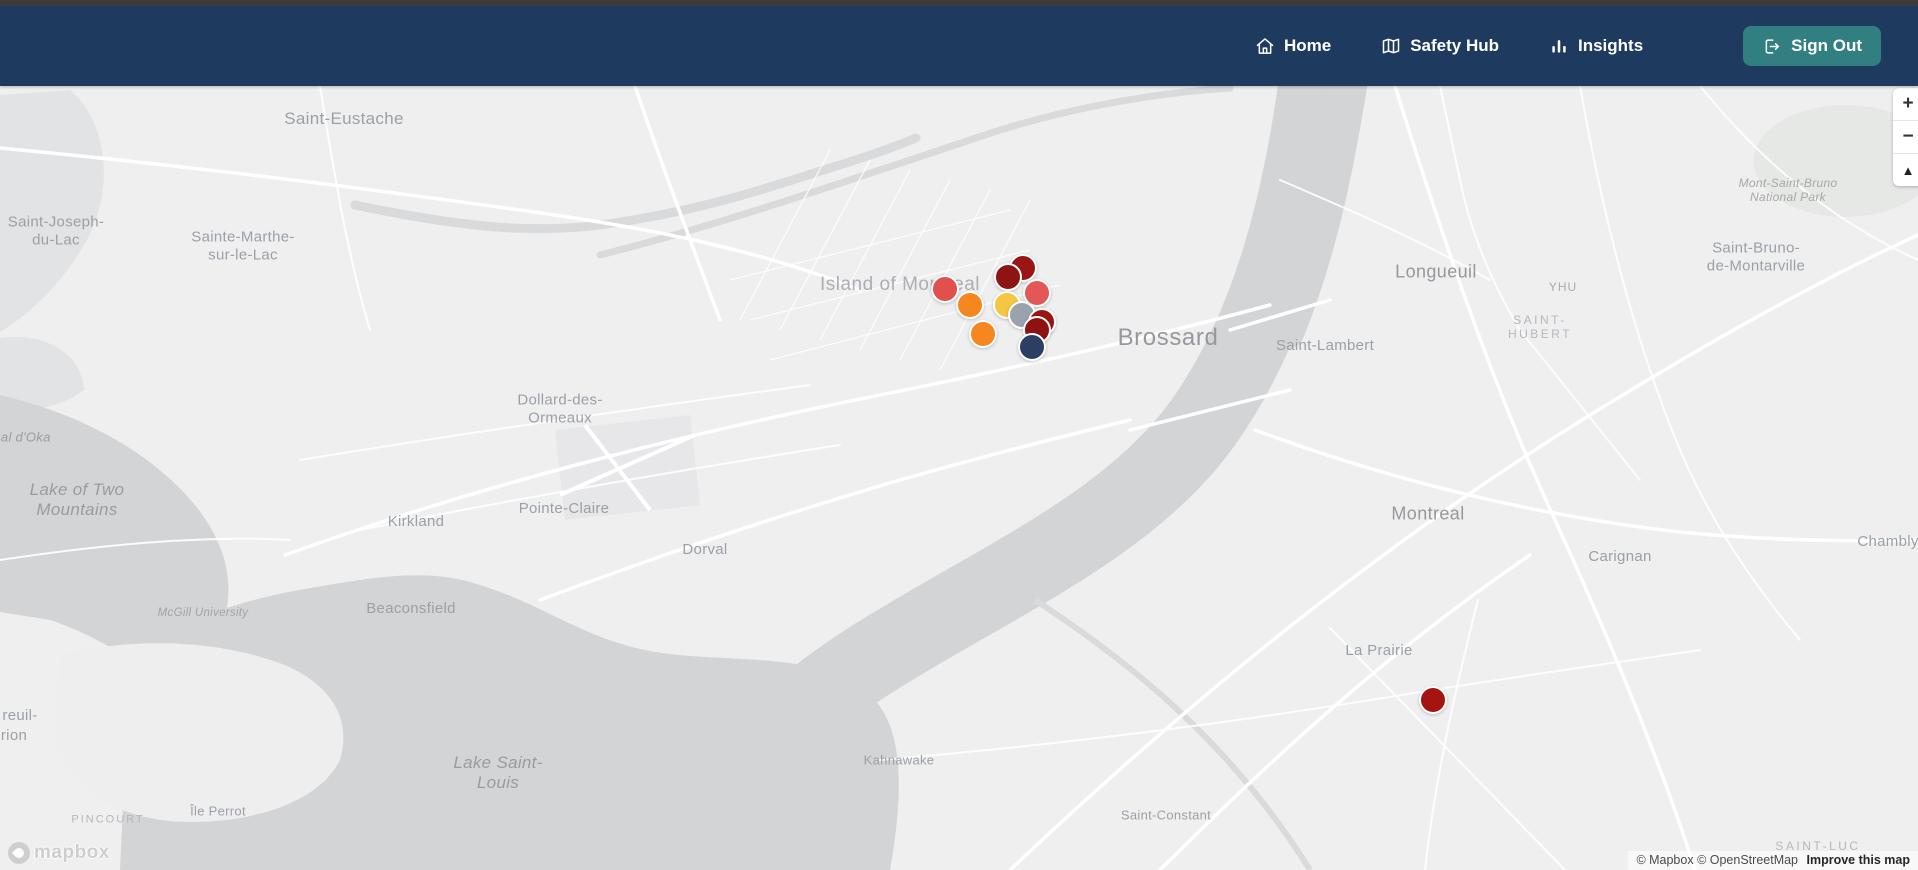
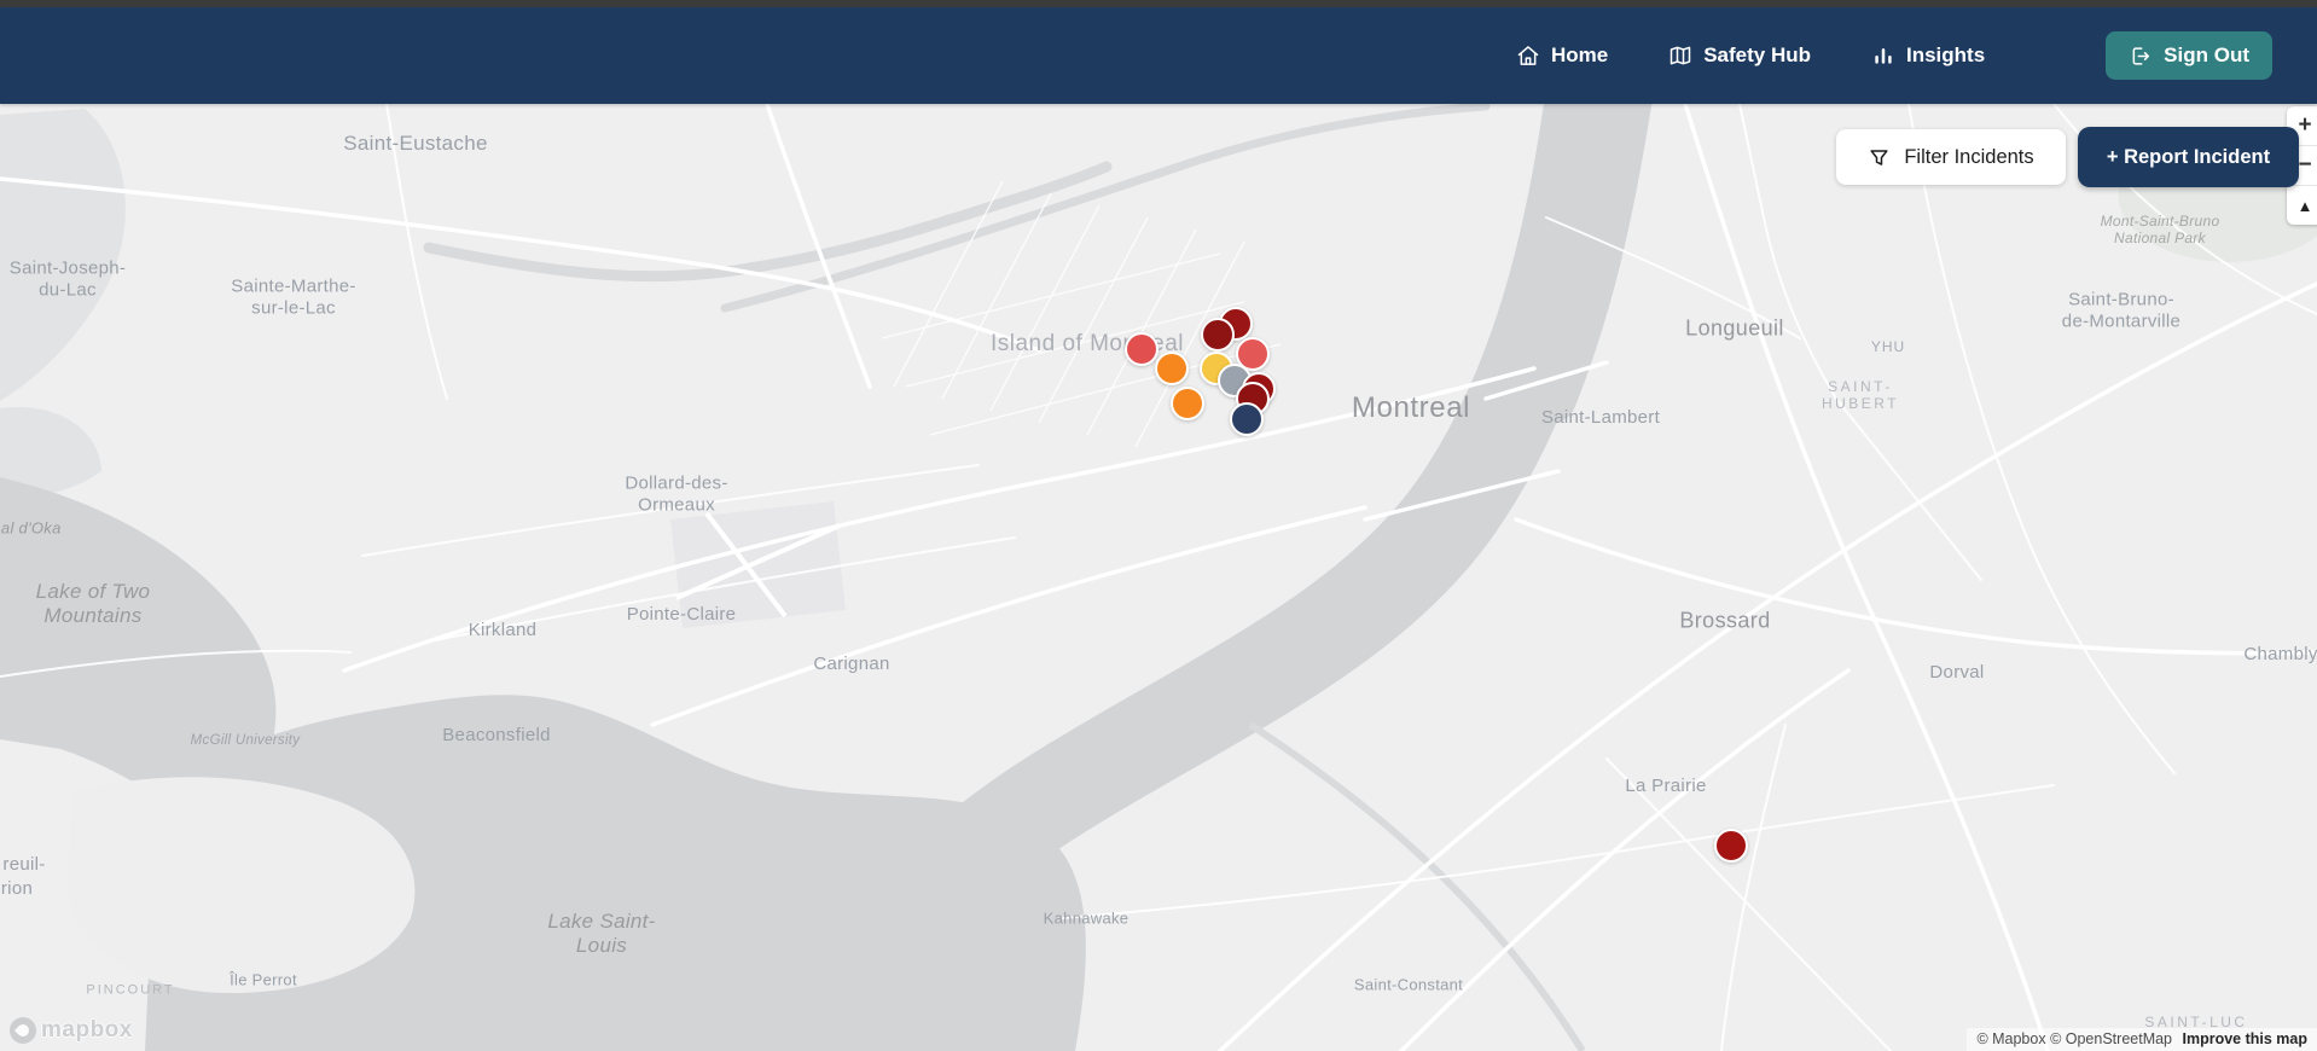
  Saint-Eustache
  Saint-Joseph-
  du-Lac
  Sainte-Marthe-
  sur-le-Lac
  Island of Moeal
- Brossard
+ Montreal
  Longueuil
  YHU
  Mont-Saint-Bruno
  National Park
  Saint-Bruno-
  de-Montarville
  SAINT-
  HUBERT
  Saint-Lambert
  Dollard-des-
  Ormeaux
  al d'Oka
  Lake of Two
  Mountains
  Kirkland
  Pointe-Claire
- Dorval
+ Carignan
- Montreal
+ Brossard
  Chambly
  McGill University
  Beaconsfield
- Carignan
+ Dorval
  La Prairie
  reuil-
  rion
  Lake Saint-
  Louis
  Kahnawake
  Île Perrot
  PINCOURT
  Saint-Constant
  SAINT-LUC
  +
  −
  ▲
+ Filter Incidents
+ + Report Incident
  © Mapbox © OpenStreetMap Improve this map
  mapbox
  Home
  Safety Hub
  Insights
  Sign Out
